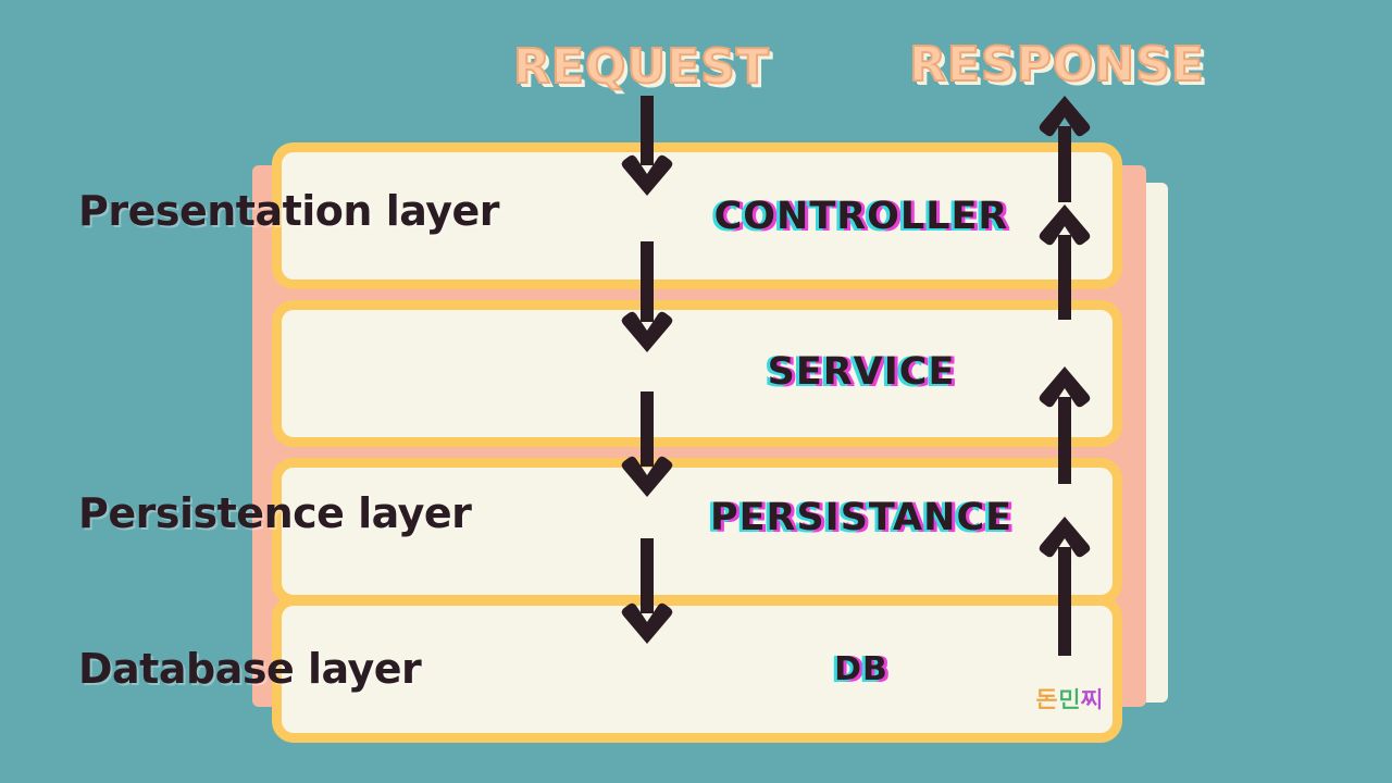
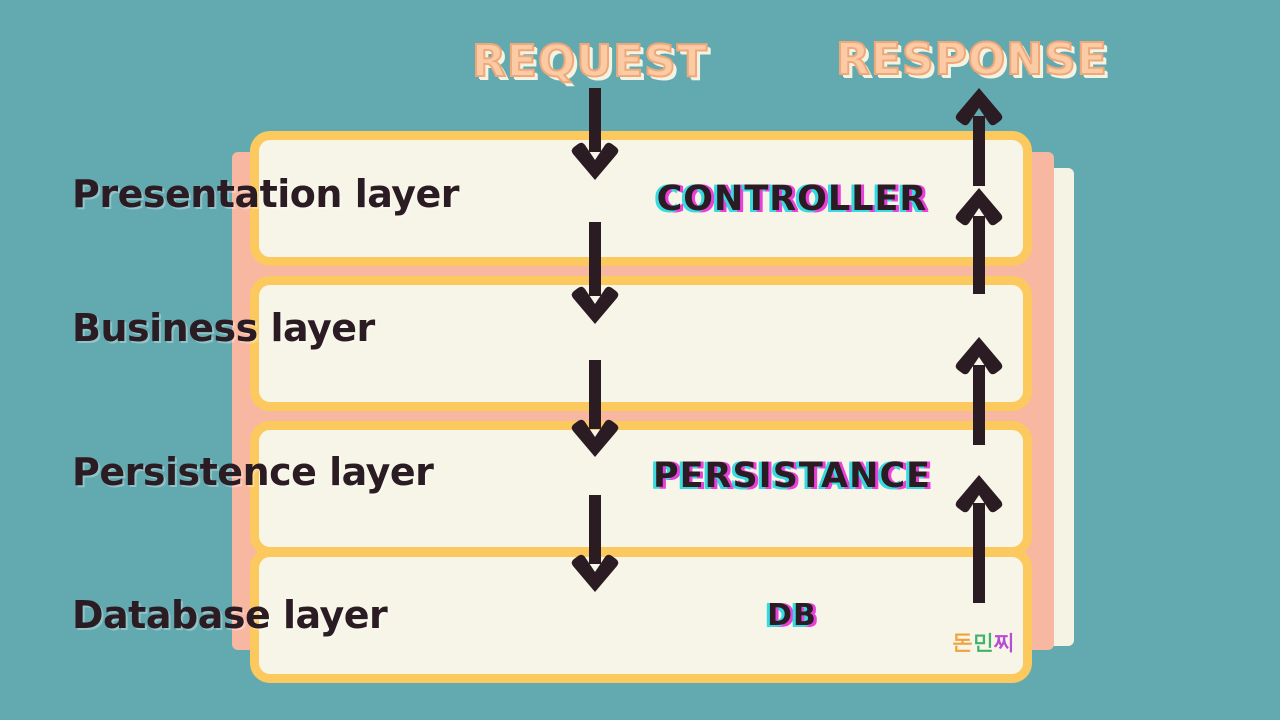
  REQUEST
  RESPONSE
  Presentation layer
+ Business layer
  Persistence layer
  Database layer
  CONTROLLER
- SERVICE
  PERSISTANCE
  DB
  돈민찌
